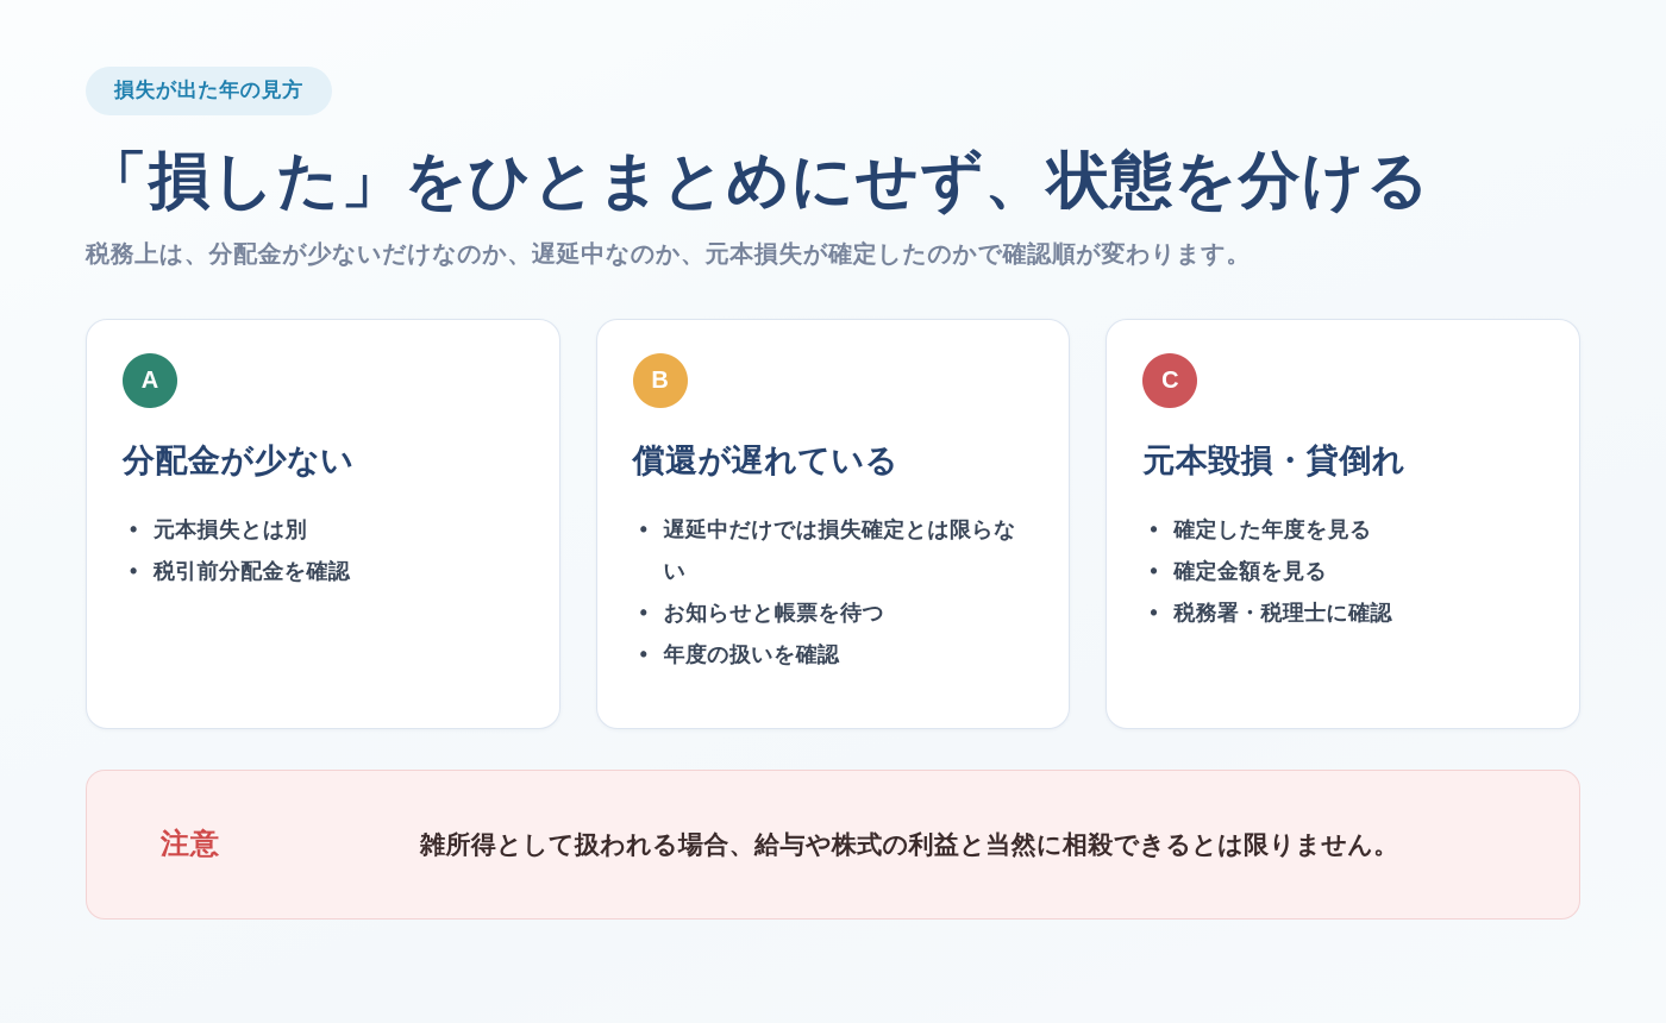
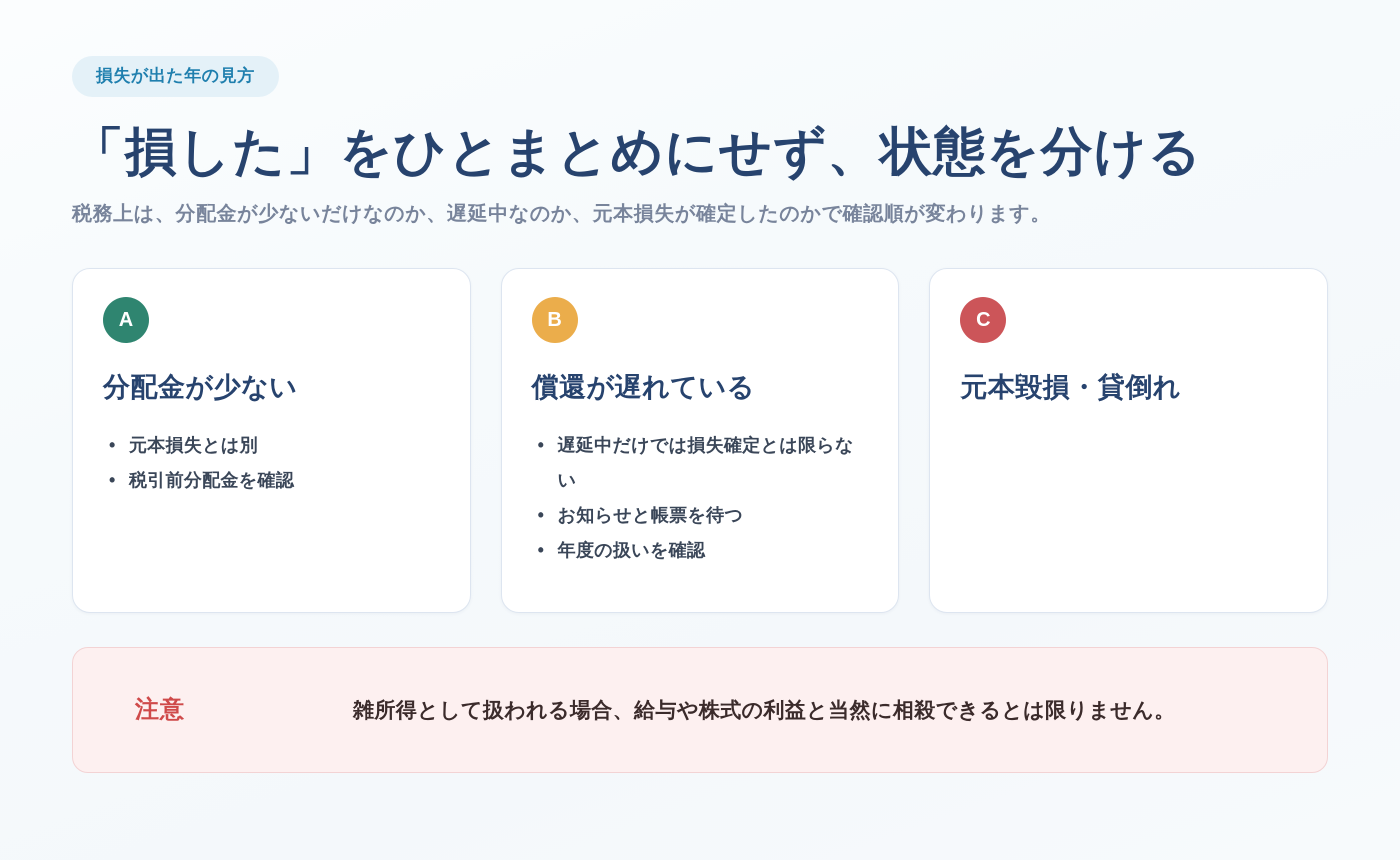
  損失が出た年の見方
  「損した」をひとまとめにせず、状態を分ける
  税務上は、分配金が少ないだけなのか、遅延中なのか、元本損失が確定したのかで確認順が変わります。
  A
  分配金が少ない
  元本損失とは別
  税引前分配金を確認
  B
  償還が遅れている
  遅延中だけでは損失確定とは限らない
  お知らせと帳票を待つ
  年度の扱いを確認
  C
  元本毀損・貸倒れ
- 確定した年度を見る
- 確定金額を見る
- 税務署・税理士に確認
  注意
  雑所得として扱われる場合、給与や株式の利益と当然に相殺できるとは限りません。
